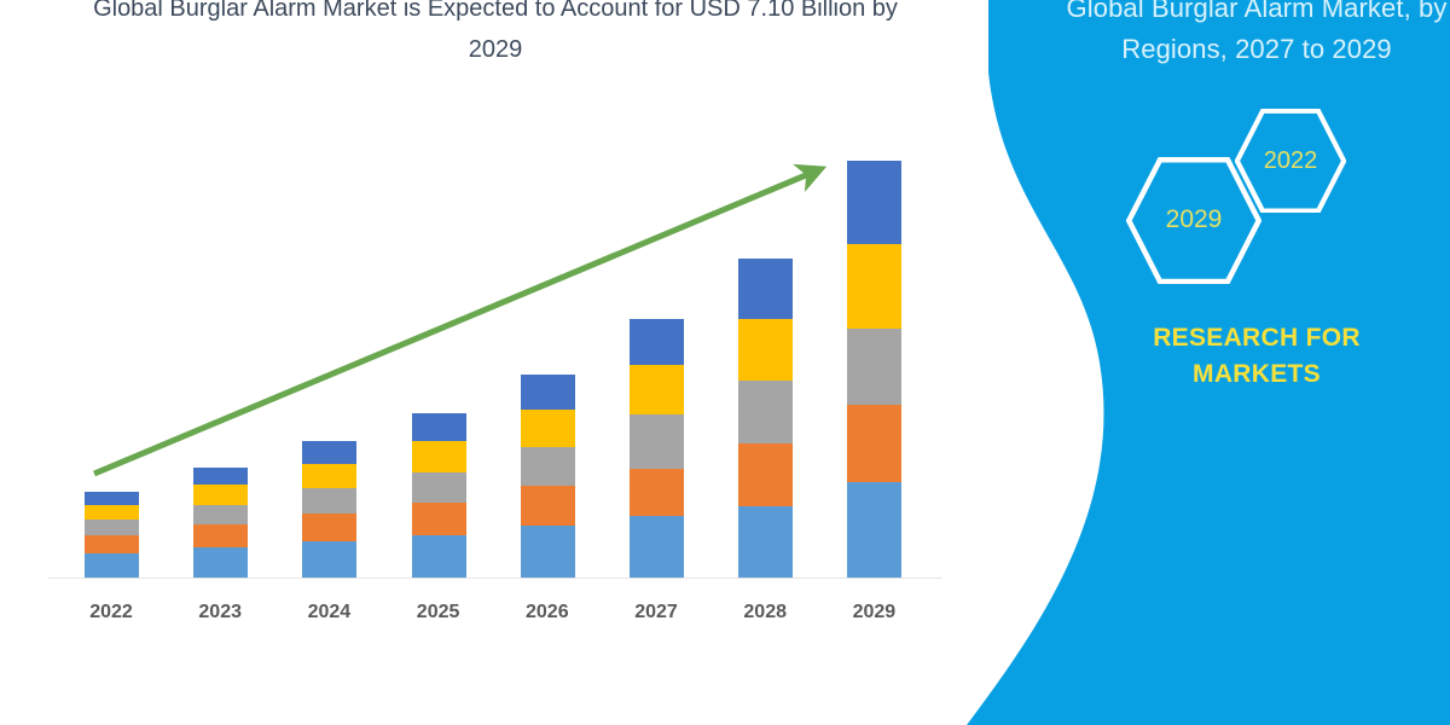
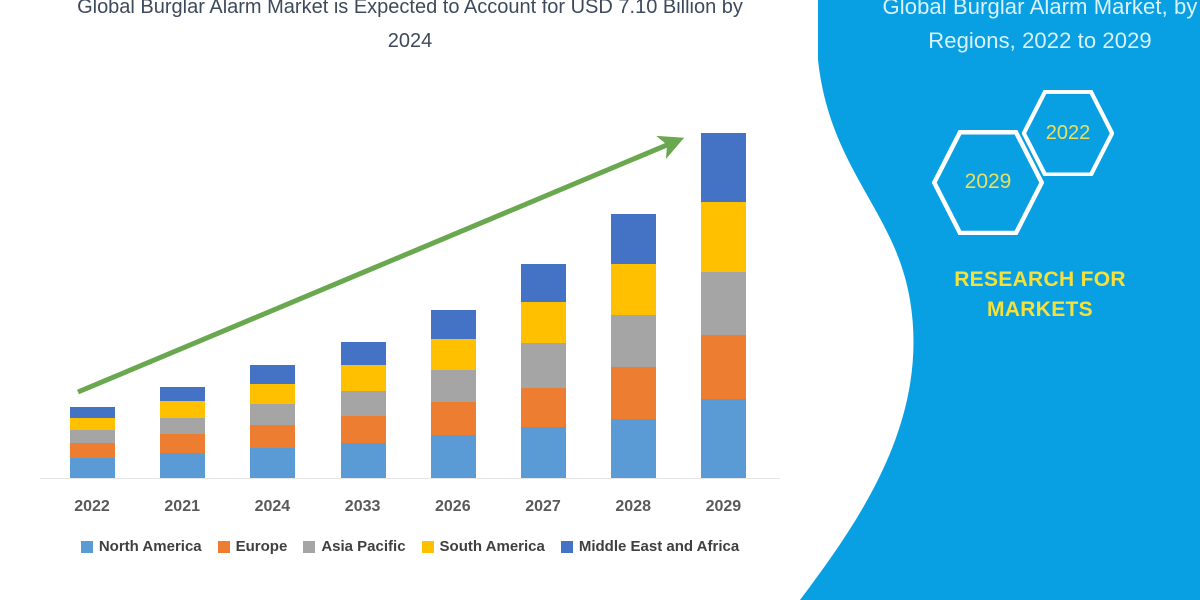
- Global Burglar Alarm Market, by Regions, 2027 to 2029
+ Global Burglar Alarm Market, by Regions, 2022 to 2029
  2029
  2022
  RESEARCH FOR
  MARKETS
- Global Burglar Alarm Market is Expected to Account for USD 7.10 Billion by 2029
+ Global Burglar Alarm Market is Expected to Account for USD 7.10 Billion by 2024
  2022
- 2023
+ 2021
  2024
- 2025
+ 2033
  2026
  2027
  2028
  2029
+ North America
+ Europe
+ Asia Pacific
+ South America
+ Middle East and Africa
